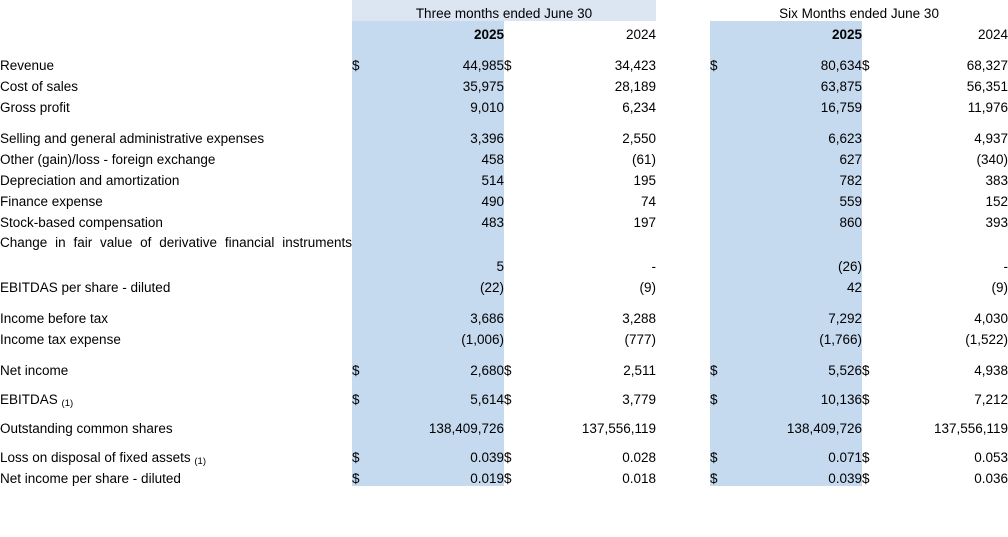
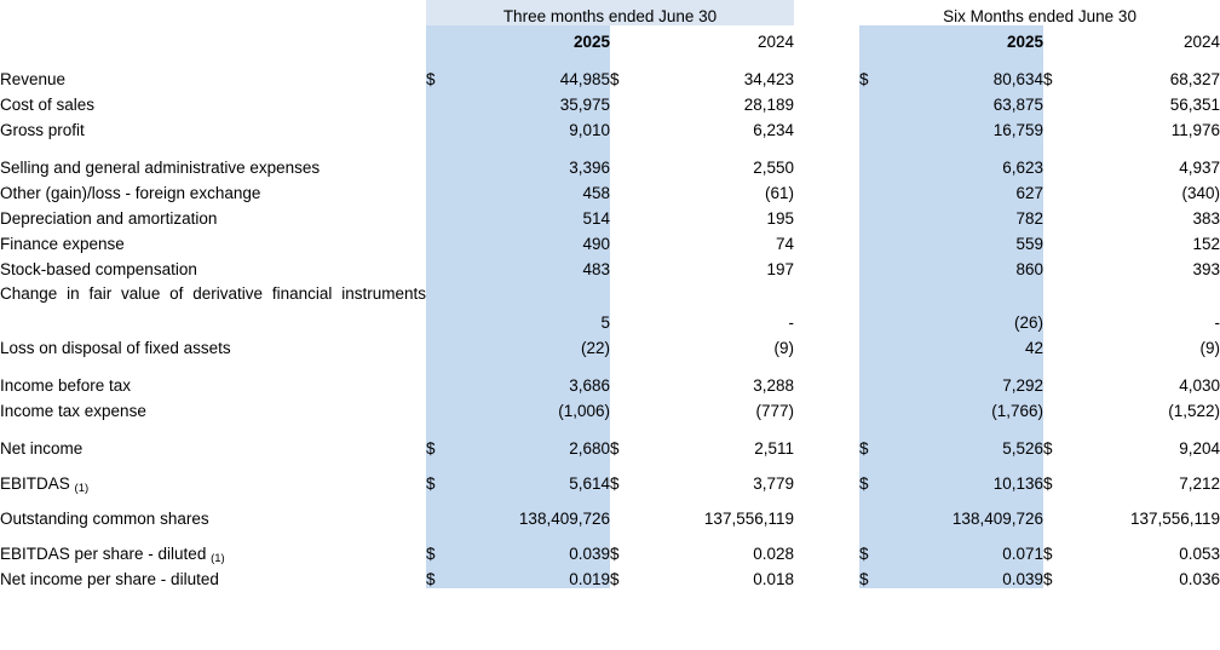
  	Three months ended June 30		Six Months ended June 30
  		2025		2024			2025		2024
  Revenue	$	44,985	$	34,423		$	80,634	$	68,327
  Cost of sales		35,975		28,189			63,875		56,351
  Gross profit		9,010		6,234			16,759		11,976
  Selling and general administrative expenses		3,396		2,550			6,623		4,937
  Other (gain)/loss - foreign exchange		458		(61)			627		(340)
  Depreciation and amortization		514		195			782		383
  Finance expense		490		74			559		152
  Stock-based compensation		483		197			860		393
  Change in fair value of derivative financial instruments
  	5		-			(26)		-
- EBITDAS per share - diluted		(22)		(9)			42		(9)
+ Loss on disposal of fixed assets		(22)		(9)			42		(9)
  Income before tax		3,686		3,288			7,292		4,030
  Income tax expense		(1,006)		(777)			(1,766)		(1,522)
- Net income	$	2,680	$	2,511		$	5,526	$	4,938
+ Net income	$	2,680	$	2,511		$	5,526	$	9,204
  EBITDAS (1)	$	5,614	$	3,779		$	10,136	$	7,212
  Outstanding common shares		138,409,726		137,556,119			138,409,726		137,556,119
- Loss on disposal of fixed assets (1)	$	0.039	$	0.028		$	0.071	$	0.053
+ EBITDAS per share - diluted (1)	$	0.039	$	0.028		$	0.071	$	0.053
  Net income per share - diluted	$	0.019	$	0.018		$	0.039	$	0.036
